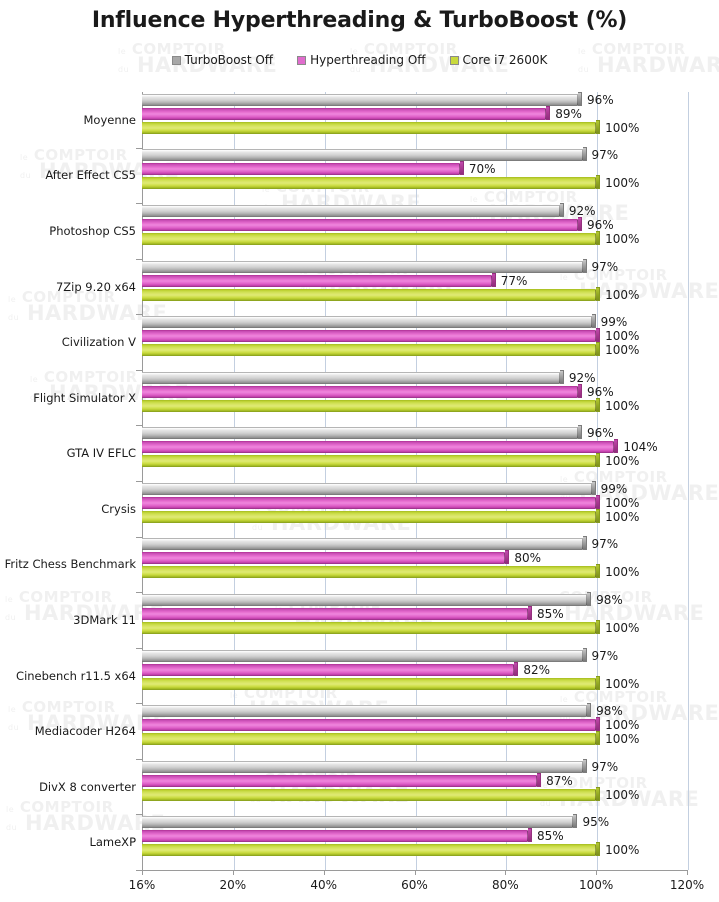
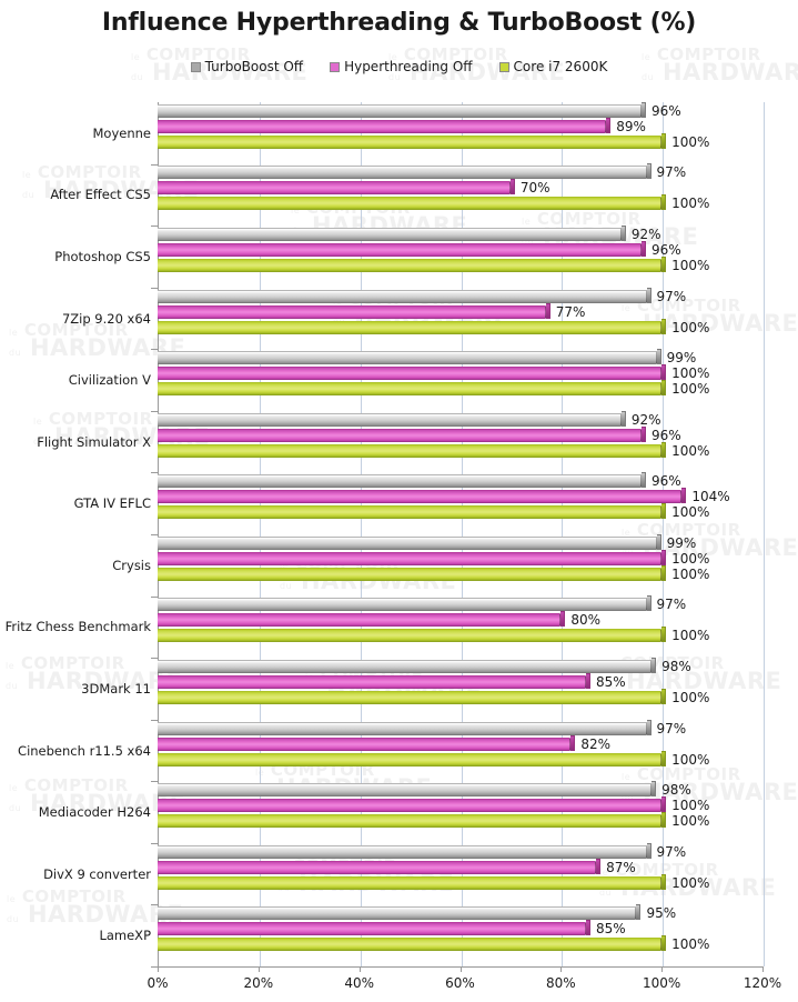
  COMPTOIR
  HARDWARE
  le COMPTOIR
  HARDWARE
  HADWARE
  COMPTOIR
  COMPTOIR
  HARDWARE
  COMPTOIR
  ARDWARE
  COMPTOIR
  du HARDW
  HARDWARE
  le COMPTOIR
  ARDWARE
  du HARDWARE
  le COMPTOIR
  COMPTOIR
  du ARDWARE
  le COMPTOIR
  du RDWARE
  Influence Hyperthreading & TurboBoost (%)
  TurboBoost Off
  Hyperthreading Off
  Core i7 2600K
- 16%
+ 0%
  20%
  40%
  60%
  80%
  100%
  120%
  Moyenne
  96%
  89%
  100%
  After Effect CS5
  97%
  70%
  100%
  Photoshop CS5
  92%
  96%
  100%
  7Zip 9.20 x64
  97%
  77%
  100%
  Civilization V
  99%
  100%
  100%
  Flight Simulator X
  92%
  96%
  100%
  GTA IV EFLC
  96%
  104%
  100%
  Crysis
  99%
  100%
  100%
  Fritz Chess Benchmark
  97%
  80%
  100%
  3DMark 11
  98%
  85%
  100%
  Cinebench r11.5 x64
  97%
  82%
  100%
  Mediacoder H264
  98%
  100%
  100%
- DivX 8 converter
+ DivX 9 converter
  97%
  87%
  100%
  LameXP
  95%
  85%
  100%
